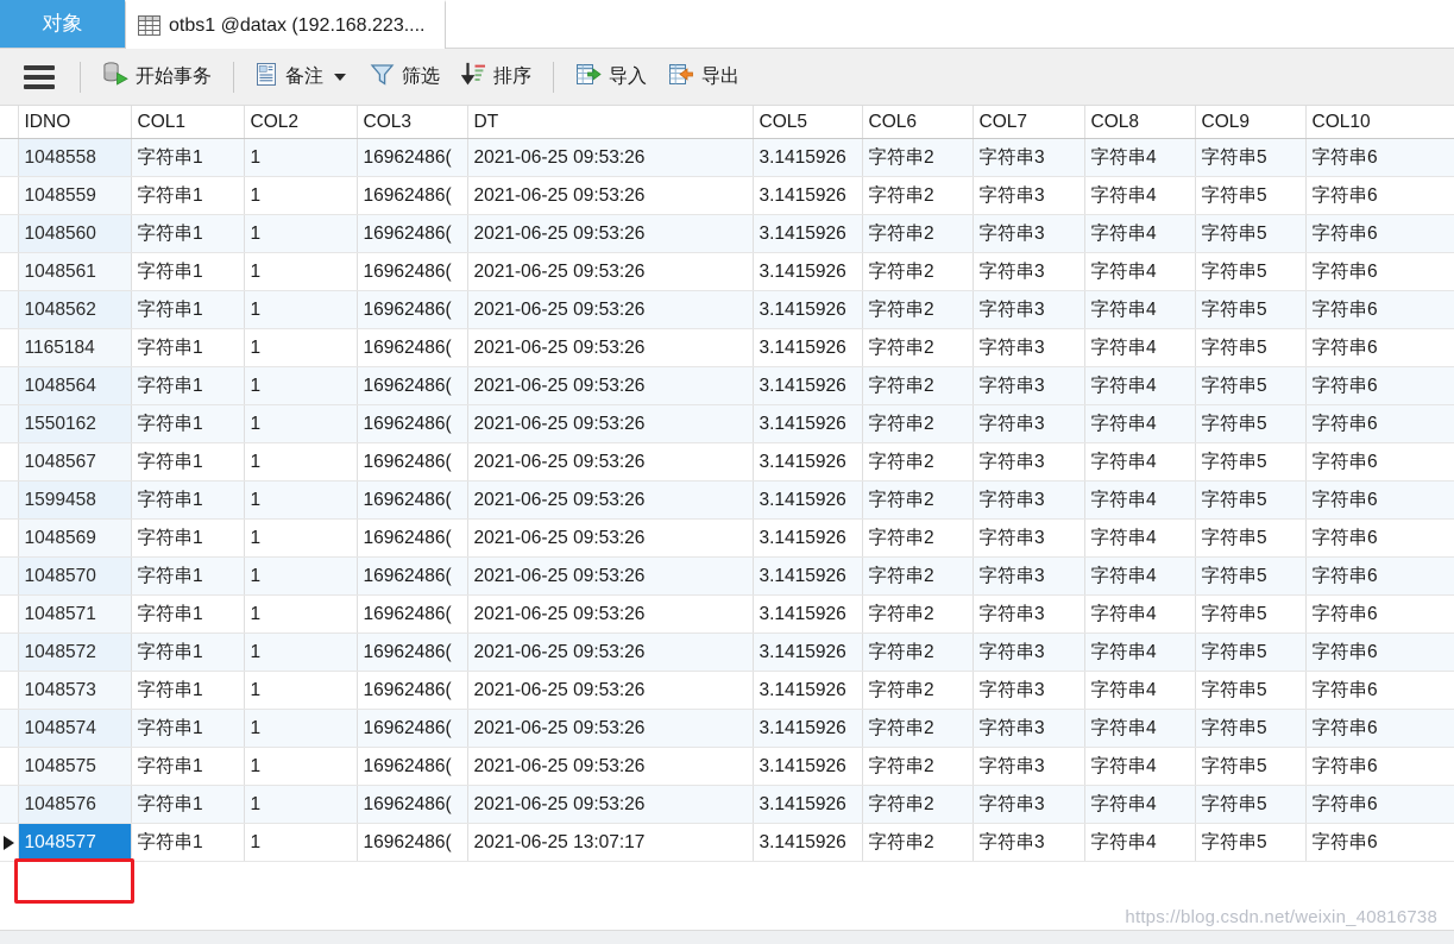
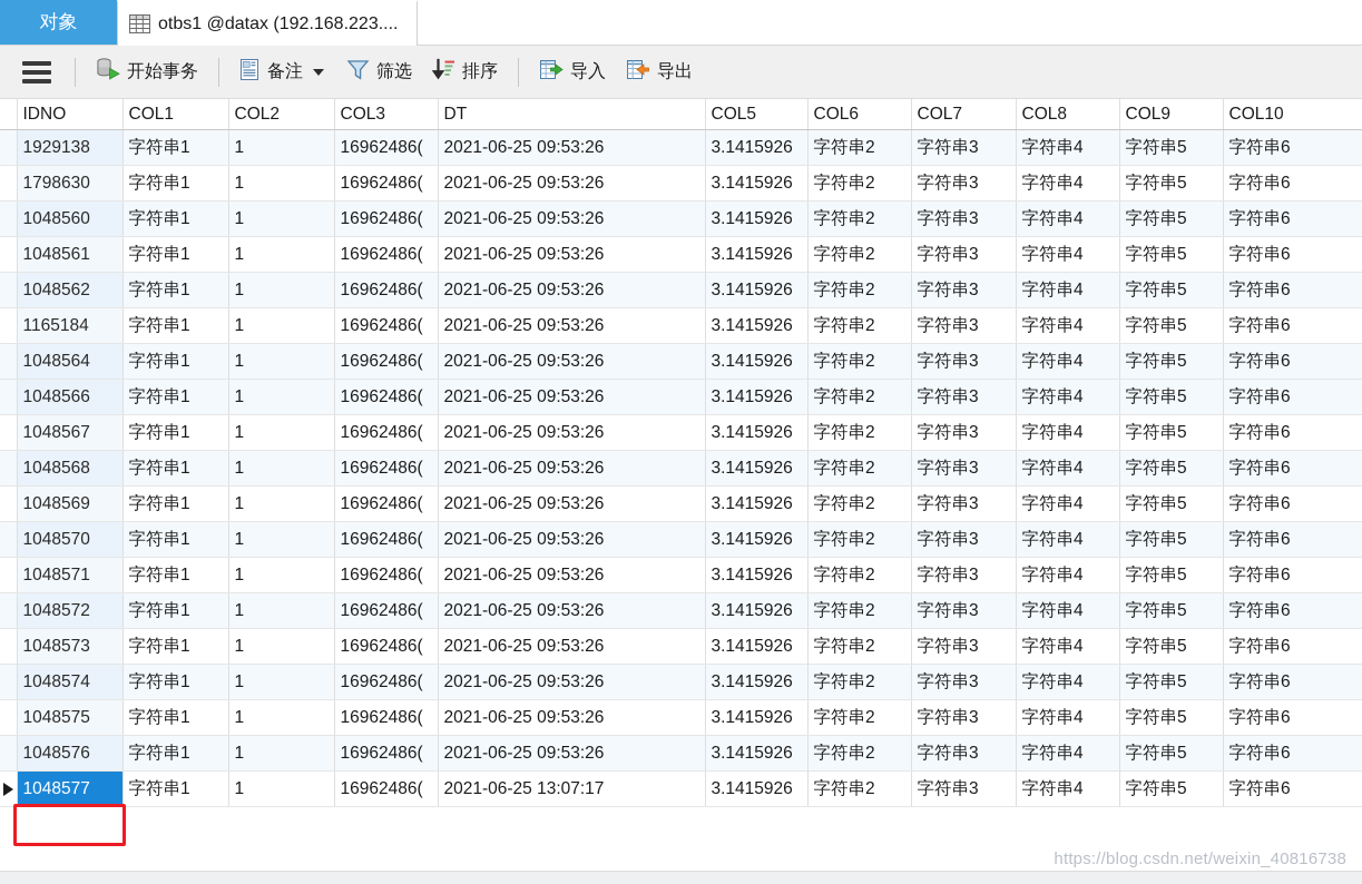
  对象
  otbs1 @datax (192.168.223....
  开始事务
  备注
  筛选
  排序
  导入
  导出
  	IDNO	COL1	COL2	COL3	DT	COL5	COL6	COL7	COL8	COL9	COL10
- 	1048558	字符串1	1	16962486(	2021-06-25 09:53:26	3.1415926	字符串2	字符串3	字符串4	字符串5	字符串6
+ 	1929138	字符串1	1	16962486(	2021-06-25 09:53:26	3.1415926	字符串2	字符串3	字符串4	字符串5	字符串6
- 	1048559	字符串1	1	16962486(	2021-06-25 09:53:26	3.1415926	字符串2	字符串3	字符串4	字符串5	字符串6
+ 	1798630	字符串1	1	16962486(	2021-06-25 09:53:26	3.1415926	字符串2	字符串3	字符串4	字符串5	字符串6
  	1048560	字符串1	1	16962486(	2021-06-25 09:53:26	3.1415926	字符串2	字符串3	字符串4	字符串5	字符串6
  	1048561	字符串1	1	16962486(	2021-06-25 09:53:26	3.1415926	字符串2	字符串3	字符串4	字符串5	字符串6
  	1048562	字符串1	1	16962486(	2021-06-25 09:53:26	3.1415926	字符串2	字符串3	字符串4	字符串5	字符串6
  	1165184	字符串1	1	16962486(	2021-06-25 09:53:26	3.1415926	字符串2	字符串3	字符串4	字符串5	字符串6
  	1048564	字符串1	1	16962486(	2021-06-25 09:53:26	3.1415926	字符串2	字符串3	字符串4	字符串5	字符串6
- 	1550162	字符串1	1	16962486(	2021-06-25 09:53:26	3.1415926	字符串2	字符串3	字符串4	字符串5	字符串6
+ 	1048566	字符串1	1	16962486(	2021-06-25 09:53:26	3.1415926	字符串2	字符串3	字符串4	字符串5	字符串6
  	1048567	字符串1	1	16962486(	2021-06-25 09:53:26	3.1415926	字符串2	字符串3	字符串4	字符串5	字符串6
- 	1599458	字符串1	1	16962486(	2021-06-25 09:53:26	3.1415926	字符串2	字符串3	字符串4	字符串5	字符串6
+ 	1048568	字符串1	1	16962486(	2021-06-25 09:53:26	3.1415926	字符串2	字符串3	字符串4	字符串5	字符串6
  	1048569	字符串1	1	16962486(	2021-06-25 09:53:26	3.1415926	字符串2	字符串3	字符串4	字符串5	字符串6
  	1048570	字符串1	1	16962486(	2021-06-25 09:53:26	3.1415926	字符串2	字符串3	字符串4	字符串5	字符串6
  	1048571	字符串1	1	16962486(	2021-06-25 09:53:26	3.1415926	字符串2	字符串3	字符串4	字符串5	字符串6
  	1048572	字符串1	1	16962486(	2021-06-25 09:53:26	3.1415926	字符串2	字符串3	字符串4	字符串5	字符串6
  	1048573	字符串1	1	16962486(	2021-06-25 09:53:26	3.1415926	字符串2	字符串3	字符串4	字符串5	字符串6
  	1048574	字符串1	1	16962486(	2021-06-25 09:53:26	3.1415926	字符串2	字符串3	字符串4	字符串5	字符串6
  	1048575	字符串1	1	16962486(	2021-06-25 09:53:26	3.1415926	字符串2	字符串3	字符串4	字符串5	字符串6
  	1048576	字符串1	1	16962486(	2021-06-25 09:53:26	3.1415926	字符串2	字符串3	字符串4	字符串5	字符串6
  	1048577	字符串1	1	16962486(	2021-06-25 13:07:17	3.1415926	字符串2	字符串3	字符串4	字符串5	字符串6
  https://blog.csdn.net/weixin_40816738
